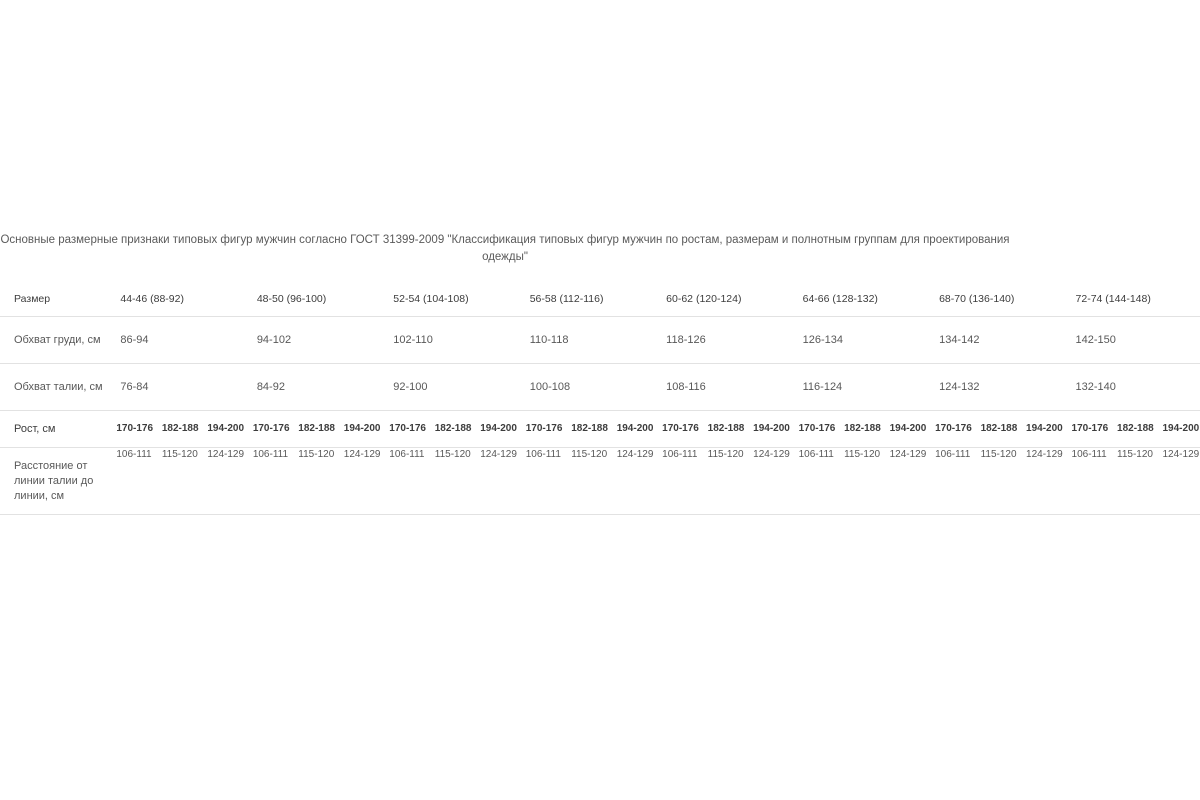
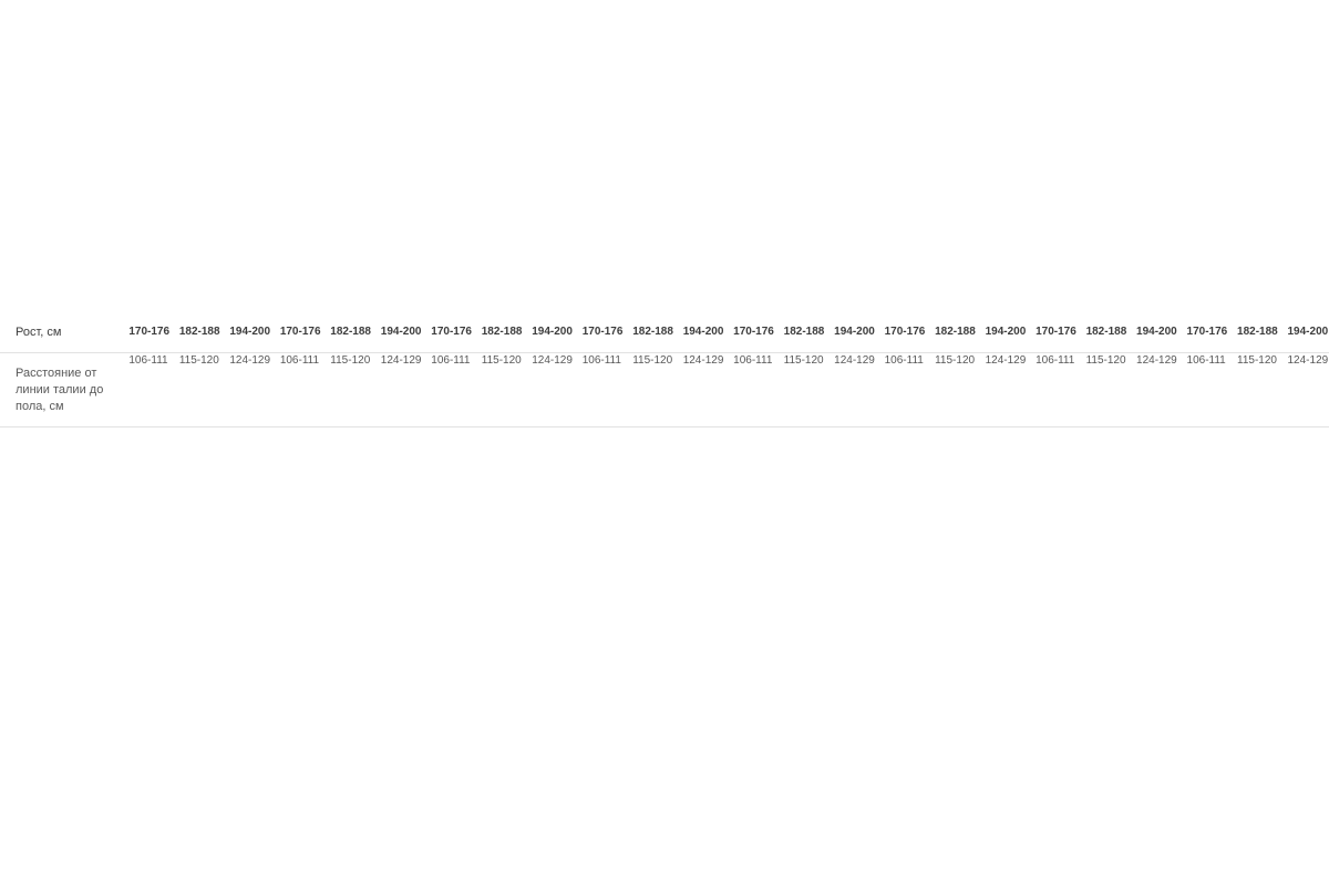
- Основные размерные признаки типовых фигур мужчин согласно ГОСТ 31399-2009 "Классификация типовых фигур мужчин по ростам, размерам и полнотным группам для проектирования одежды"
- Размер	44-46 (88-92)	48-50 (96-100)	52-54 (104-108)	56-58 (112-116)	60-62 (120-124)	64-66 (128-132)	68-70 (136-140)	72-74 (144-148)
- Обхват груди, см	86-94	94-102	102-110	110-118	118-126	126-134	134-142	142-150
- Обхват талии, см	76-84	84-92	92-100	100-108	108-116	116-124	124-132	132-140
  Рост, см
  170-176	182-188	194-200
  170-176	182-188	194-200
  170-176	182-188	194-200
  170-176	182-188	194-200
  170-176	182-188	194-200
  170-176	182-188	194-200
  170-176	182-188	194-200
  170-176	182-188	194-200
- Расстояние от линии талии до линии, см
+ Расстояние от линии талии до пола, см
  106-111	115-120	124-129
  106-111	115-120	124-129
  106-111	115-120	124-129
  106-111	115-120	124-129
  106-111	115-120	124-129
  106-111	115-120	124-129
  106-111	115-120	124-129
  106-111	115-120	124-129
